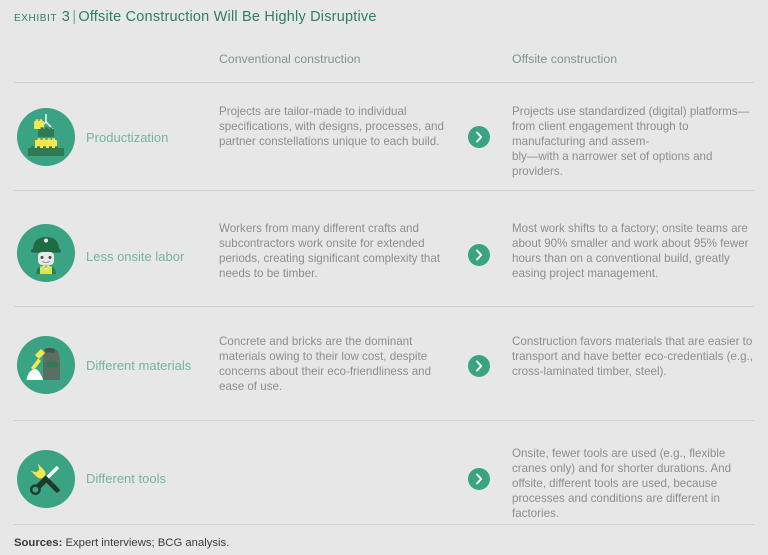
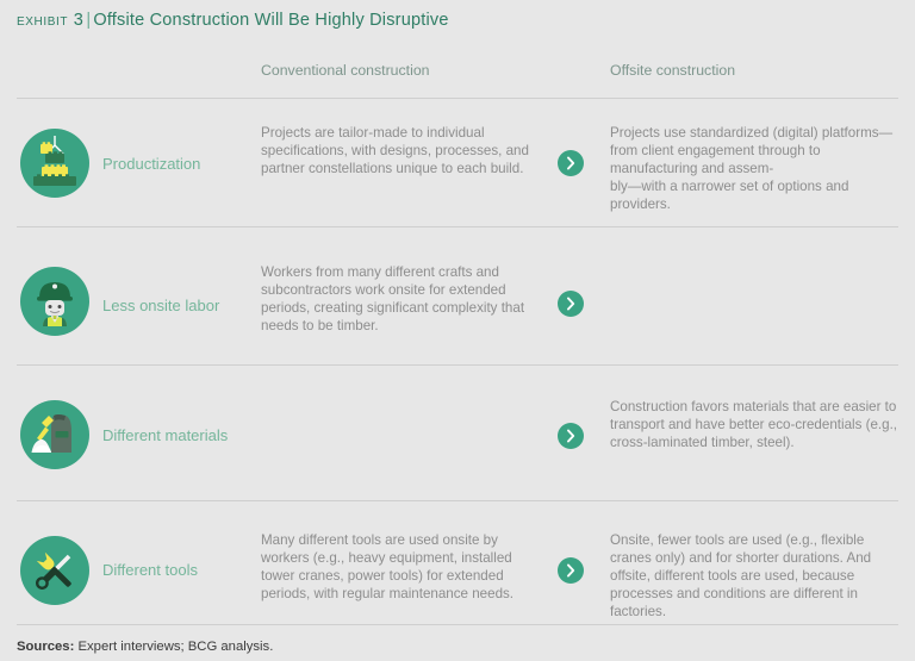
  exhibit 3 | Offsite Construction Will Be Highly Disruptive
  Conventional construction
  Offsite construction
  Productization
  Projects are tailor-made to individual specifications, with designs, processes, and partner constellations unique to each build.
  Projects use standardized (digital) platforms—from client engagement through to manufacturing and assem-
  bly—with a narrower set of options and providers.
  Less onsite labor
  Workers from many different crafts and subcontractors work onsite for extended periods, creating significant complexity that needs to be timber.
- Most work shifts to a factory; onsite teams are about 90% smaller and work about 95% fewer hours than on a conventional build, greatly easing project management.
  Different materials
- Concrete and bricks are the dominant materials owing to their low cost, despite concerns about their eco-friendliness and ease of use.
  Construction favors materials that are easier to transport and have better eco-credentials (e.g., cross-laminated timber, steel).
  Different tools
+ Many different tools are used onsite by workers (e.g., heavy equipment, installed tower cranes, power tools) for extended periods, with regular maintenance needs.
  Onsite, fewer tools are used (e.g., flexible cranes only) and for shorter durations. And offsite, different tools are used, because processes and conditions are different in factories.
  Sources: Expert interviews; BCG analysis.
